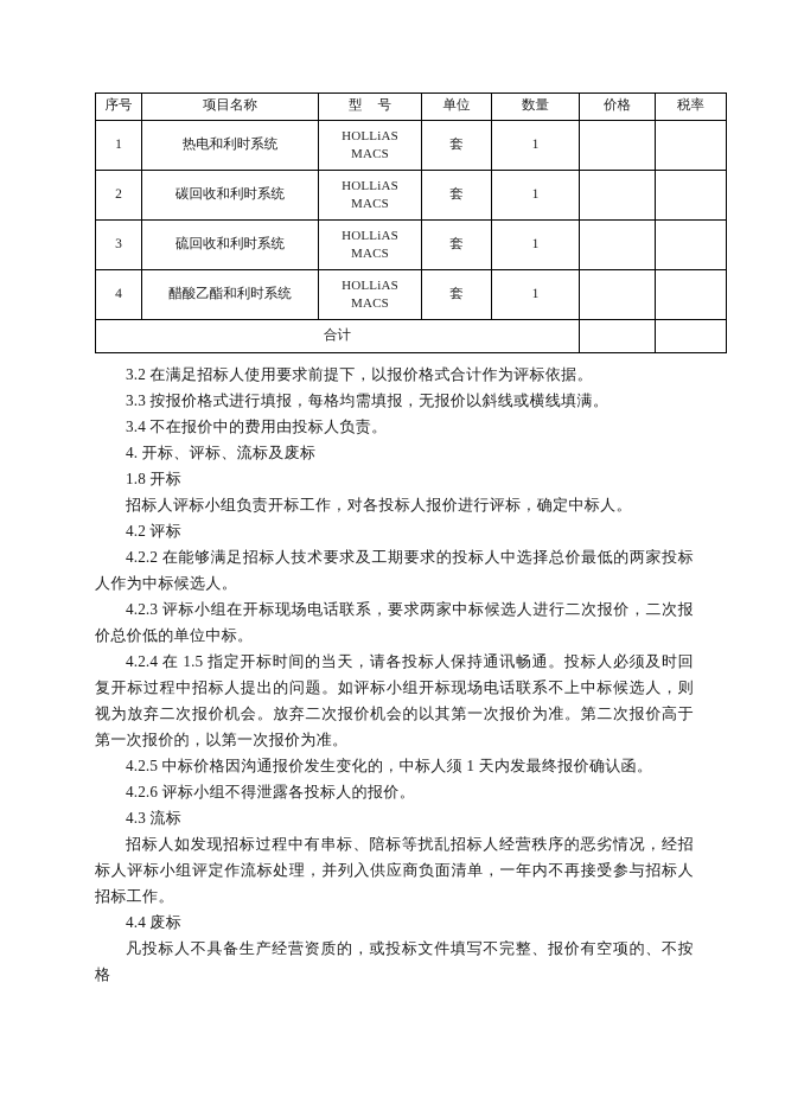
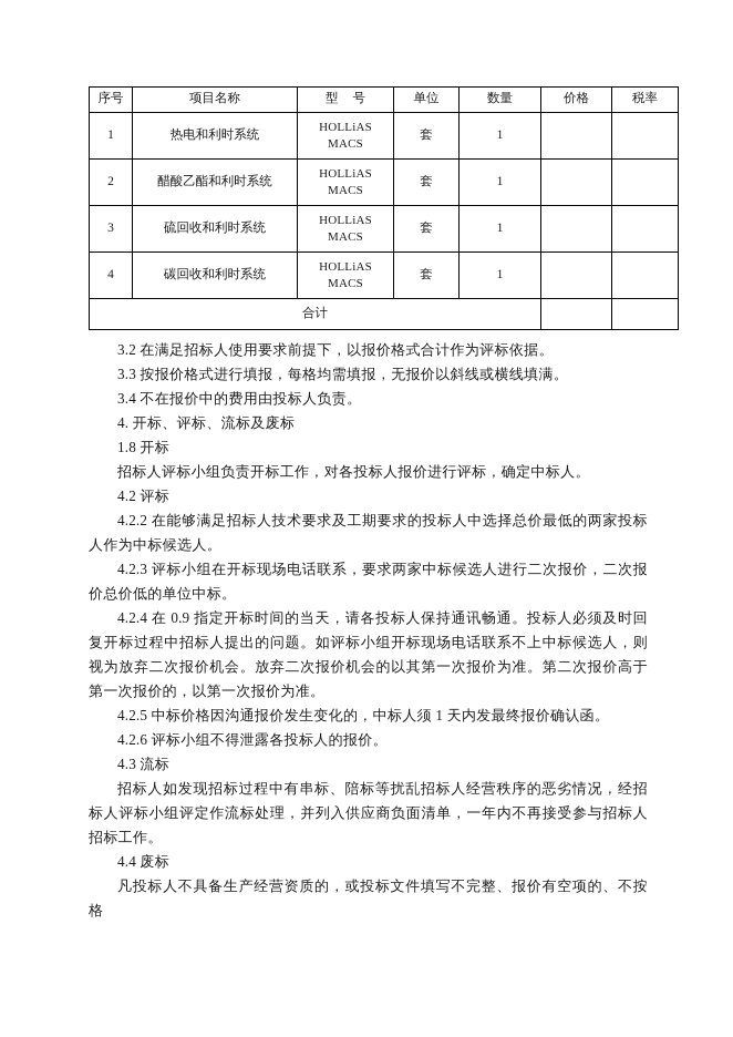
  序号	项目名称	型 号	单位	数量	价格	税率
  1	热电和利时系统	HOLLiASMACS	套	1
- 2	碳回收和利时系统	HOLLiASMACS	套	1
+ 2	醋酸乙酯和利时系统	HOLLiASMACS	套	1
  3	硫回收和利时系统	HOLLiASMACS	套	1
- 4	醋酸乙酯和利时系统	HOLLiASMACS	套	1
+ 4	碳回收和利时系统	HOLLiASMACS	套	1
  合计
  3.2 在满足招标人使用要求前提下，以报价格式合计作为评标依据。
  3.3 按报价格式进行填报，每格均需填报，无报价以斜线或横线填满。
  3.4 不在报价中的费用由投标人负责。
  4. 开标、评标、流标及废标
  1.8 开标
  招标人评标小组负责开标工作，对各投标人报价进行评标，确定中标人。
  4.2 评标
  4.2.2 在能够满足招标人技术要求及工期要求的投标人中选择总价最低的两家投标人作为中标候选人。
  4.2.3 评标小组在开标现场电话联系，要求两家中标候选人进行二次报价，二次报价总价低的单位中标。
- 4.2.4 在 1.5 指定开标时间的当天，请各投标人保持通讯畅通。投标人必须及时回复开标过程中招标人提出的问题。如评标小组开标现场电话联系不上中标候选人，则视为放弃二次报价机会。放弃二次报价机会的以其第一次报价为准。第二次报价高于第一次报价的，以第一次报价为准。
+ 4.2.4 在 0.9 指定开标时间的当天，请各投标人保持通讯畅通。投标人必须及时回复开标过程中招标人提出的问题。如评标小组开标现场电话联系不上中标候选人，则视为放弃二次报价机会。放弃二次报价机会的以其第一次报价为准。第二次报价高于第一次报价的，以第一次报价为准。
  4.2.5 中标价格因沟通报价发生变化的，中标人须 1 天内发最终报价确认函。
  4.2.6 评标小组不得泄露各投标人的报价。
  4.3 流标
  招标人如发现招标过程中有串标、陪标等扰乱招标人经营秩序的恶劣情况，经招标人评标小组评定作流标处理，并列入供应商负面清单，一年内不再接受参与招标人招标工作。
  4.4 废标
  凡投标人不具备生产经营资质的，或投标文件填写不完整、报价有空项的、不按格
